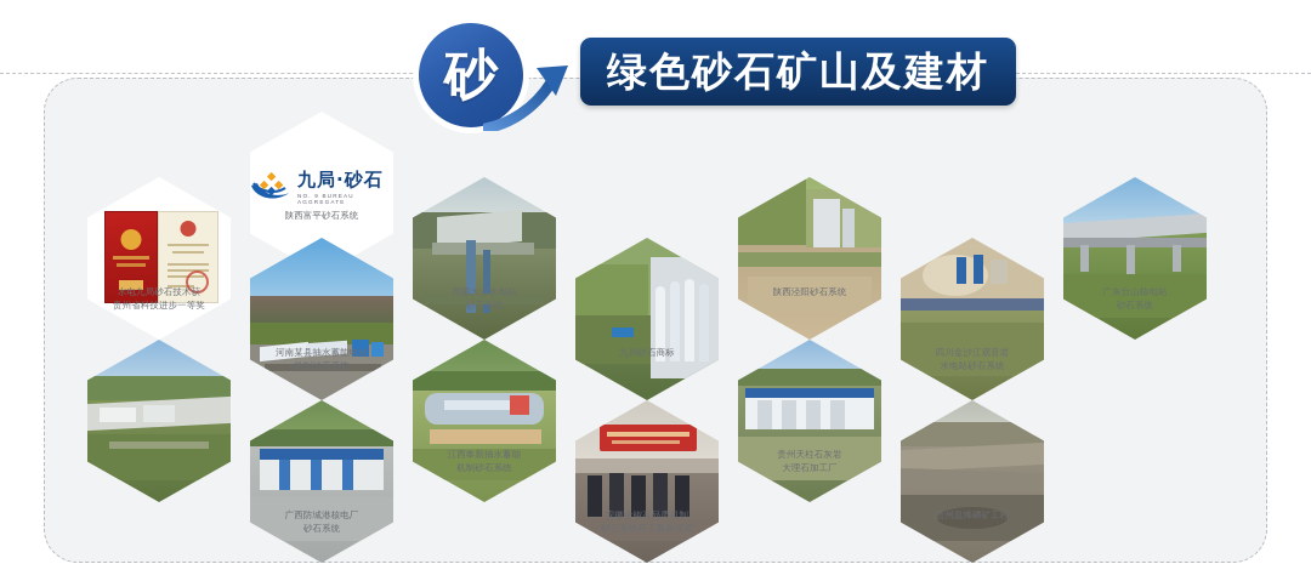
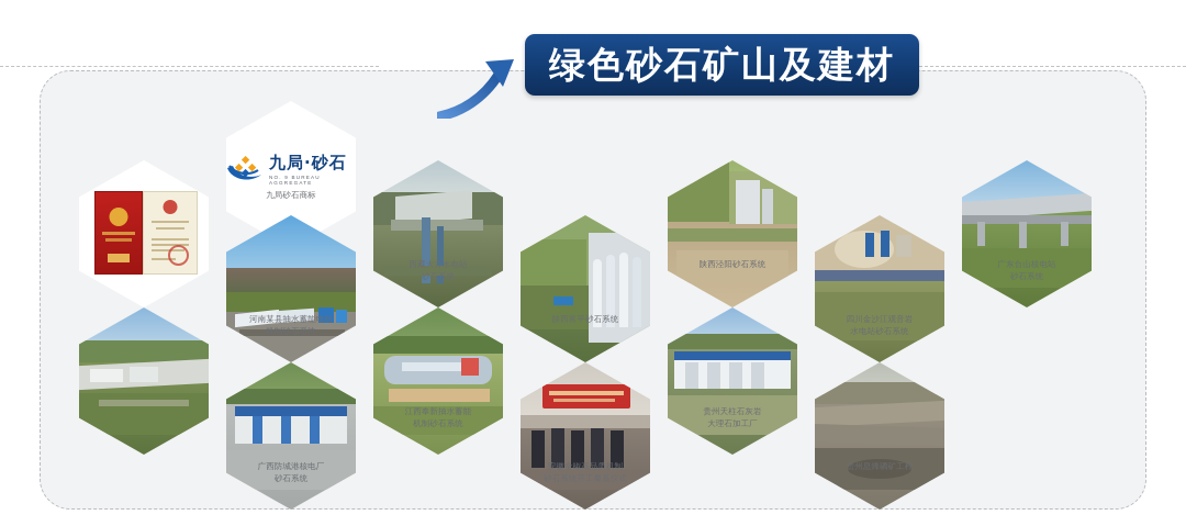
- 砂
  绿色砂石矿山及建材
- 水电九局砂石技术获
- 贵州省科技进步一等奖
  九局·砂石
- 陕西富平砂石系统
+ 九局砂石商标
  河南某县抽水蓄能电站
  机制砂石系统
  西藏大古水电站
  砂石系统
- 九局砂石商标
+ 陕西富平砂石系统
  陕西泾阳砂石系统
  四川金沙江观音岩
  水电站砂石系统
  广东台山核电站
  砂石系统
  广西防城港核电厂
  砂石系统
  江西奉新抽水蓄能
  机制砂石系统
  安徽全椒高品质机制
  贵州天柱石灰岩
  大理石加工厂
  贵州息烽磷矿工程
